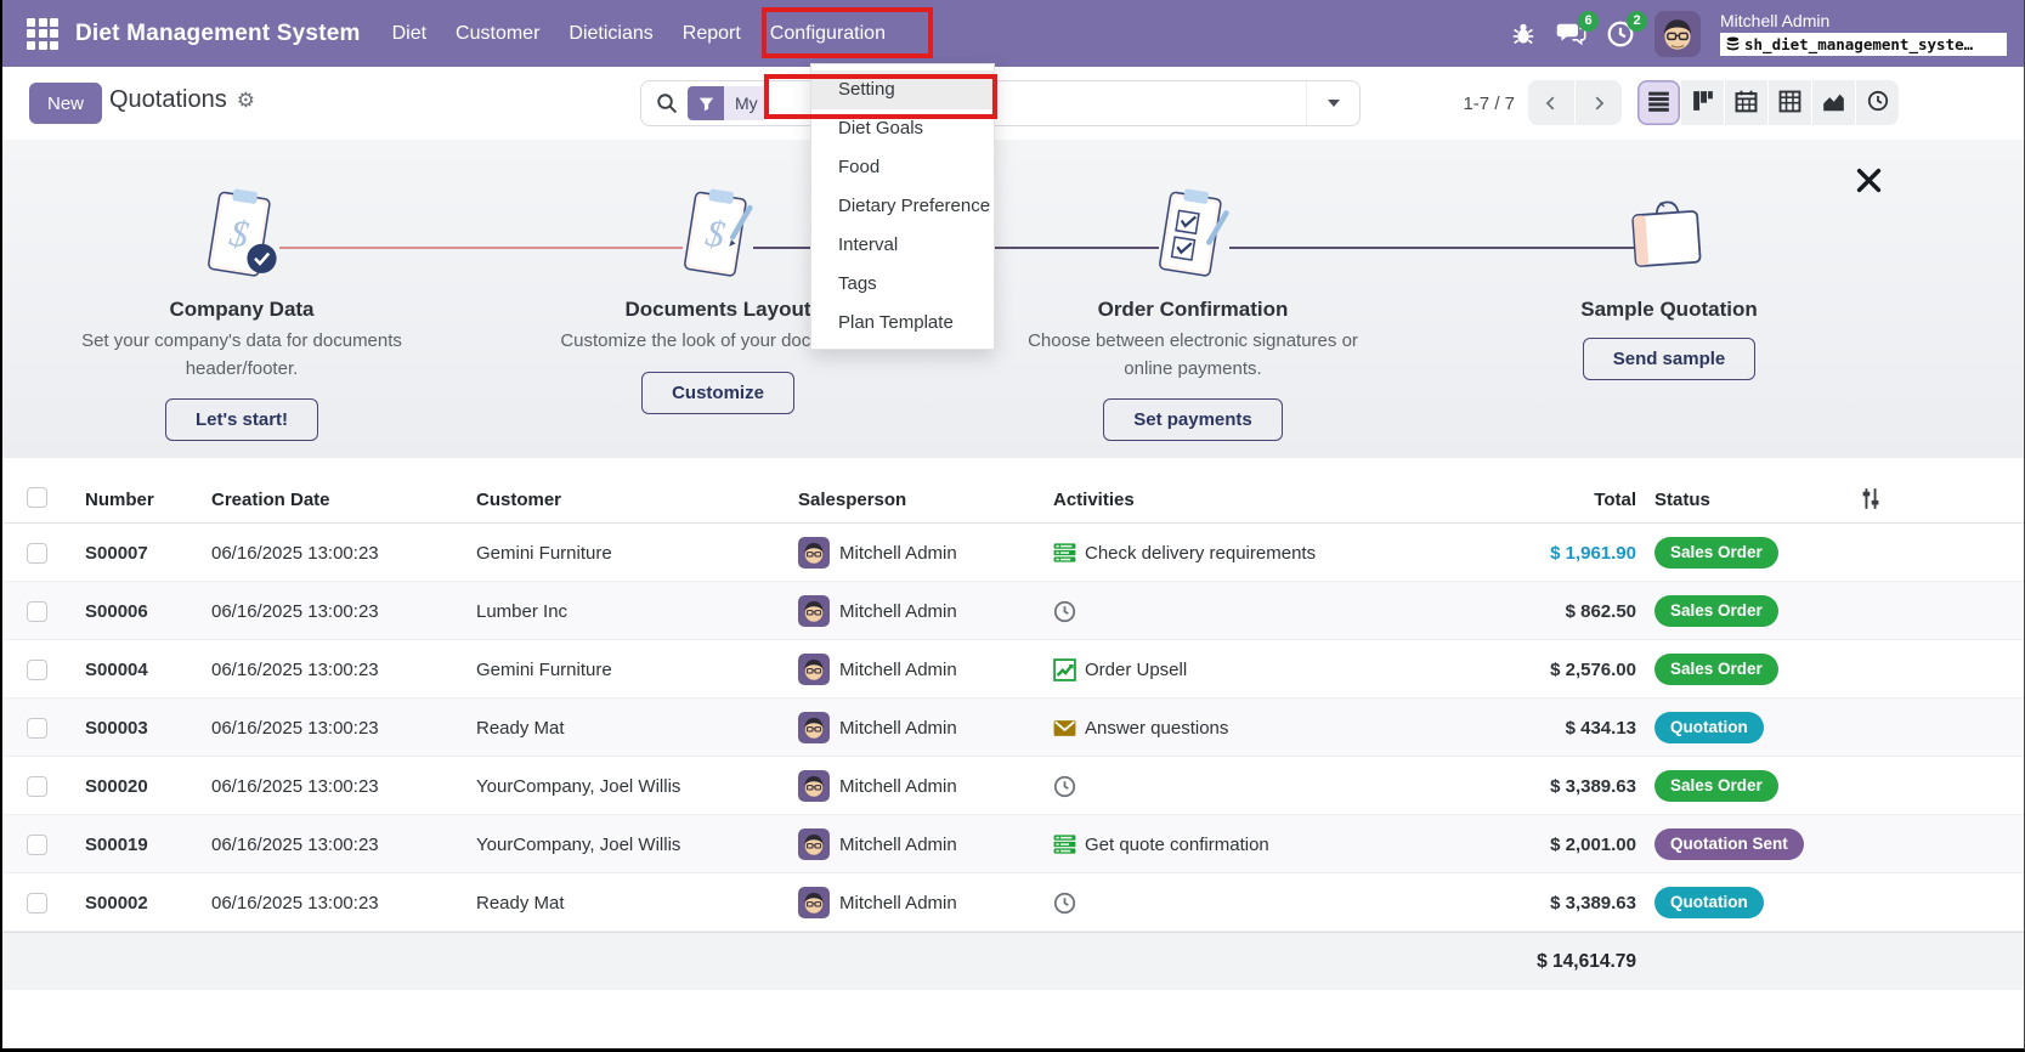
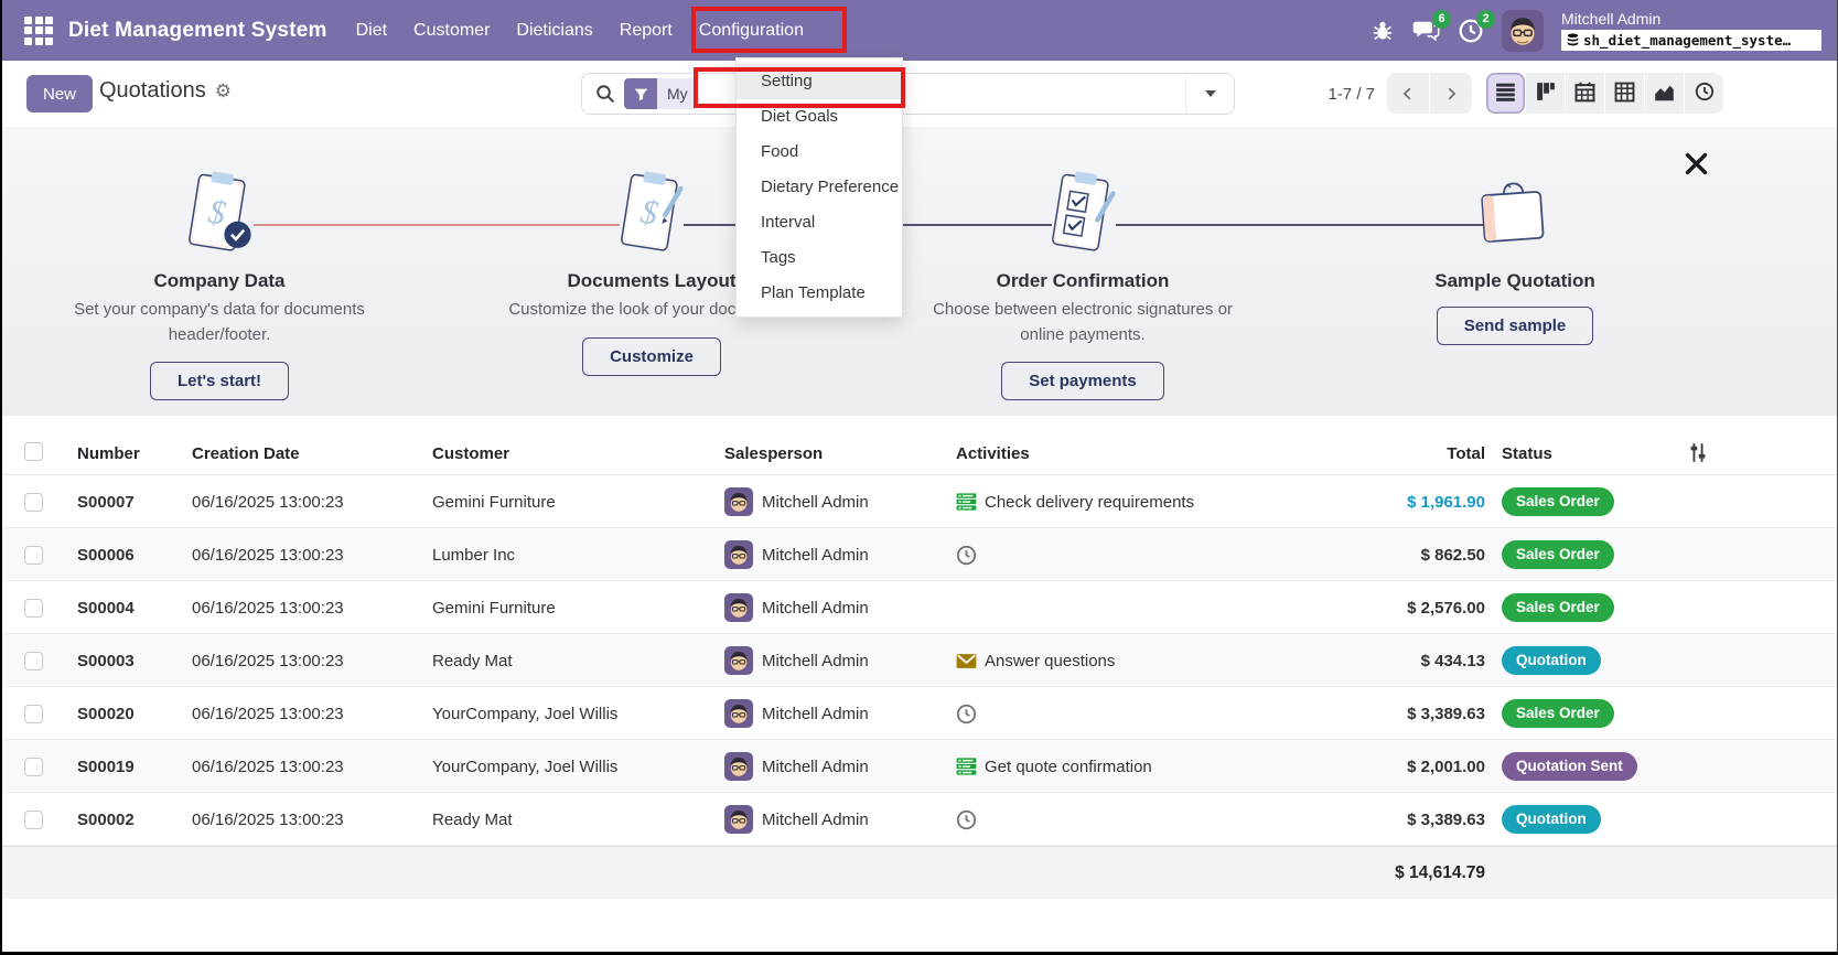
  Diet Management System
  Diet
  Customer
  Dieticians
  Report
  Configuration
  6
  2
  Mitchell Admin
  sh_diet_management_syste…
  New
  Quotations
  ⚙
  My
  1-7 / 7
  Company Data
  Set your company's data for documents header/footer.
  Let's start!
  Documents Layout
  Customize the look of your doc
  Customize
  Order Confirmation
  Choose between electronic signatures or online payments.
  Set payments
  Sample Quotation
  Send sample
  Number
  Creation Date
  Customer
  Salesperson
  Activities
  Total
  Status
  S00007
  06/16/2025 13:00:23
  Gemini Furniture
  Mitchell Admin
  Check delivery requirements
  $ 1,961.90
  Sales Order
  S00006
  06/16/2025 13:00:23
  Lumber Inc
  Mitchell Admin
  $ 862.50
  Sales Order
  S00004
  06/16/2025 13:00:23
  Gemini Furniture
  Mitchell Admin
- Order Upsell
  $ 2,576.00
  Sales Order
  S00003
  06/16/2025 13:00:23
  Ready Mat
  Mitchell Admin
  Answer questions
  $ 434.13
  Quotation
  S00020
  06/16/2025 13:00:23
  YourCompany, Joel Willis
  Mitchell Admin
  $ 3,389.63
  Sales Order
  S00019
  06/16/2025 13:00:23
  YourCompany, Joel Willis
  Mitchell Admin
  Get quote confirmation
  $ 2,001.00
  Quotation Sent
  S00002
  06/16/2025 13:00:23
  Ready Mat
  Mitchell Admin
  $ 3,389.63
  Quotation
  $ 14,614.79
  Setting
  Diet Goals
  Food
  Dietary Preference
  Interval
  Tags
  Plan Template
